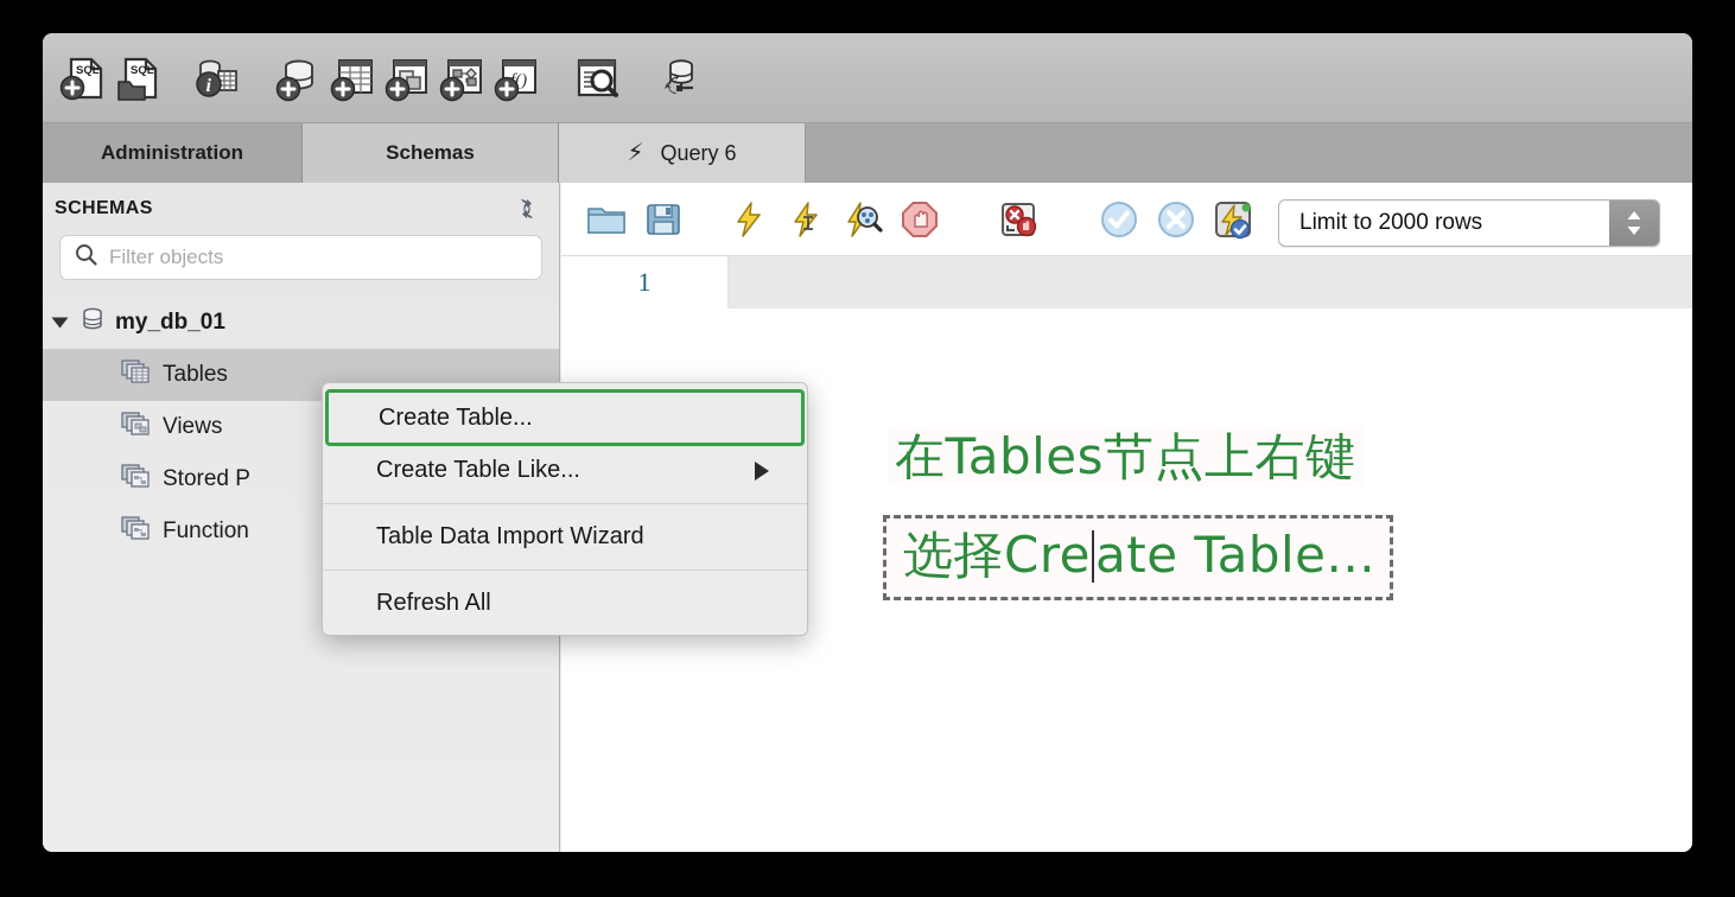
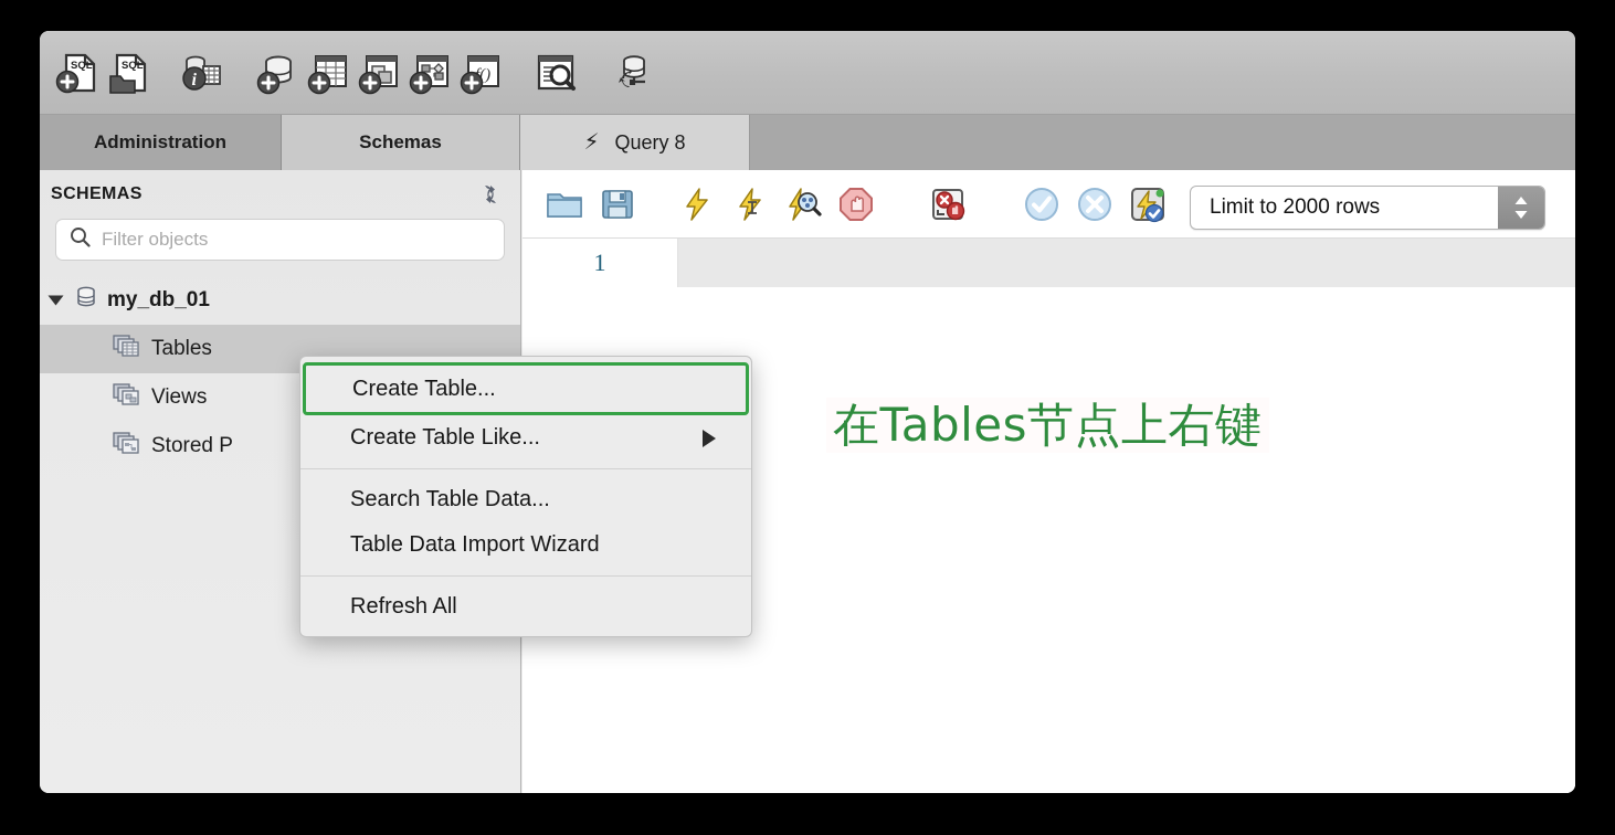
  SQL
  SQL
  i
  Administration
  Schemas
  ⚡
- Query 6
+ Query 8
  SCHEMAS
  Filter objects
  my_db_01
  Tables
  Views
  Stored P
- Function
  Limit to 2000 rows
  1
  Create Table...
  Create Table Like...
+ Search Table Data...
  Table Data Import Wizard
  Refresh All
  在Tables节点上右键
- 选择Create Table...
